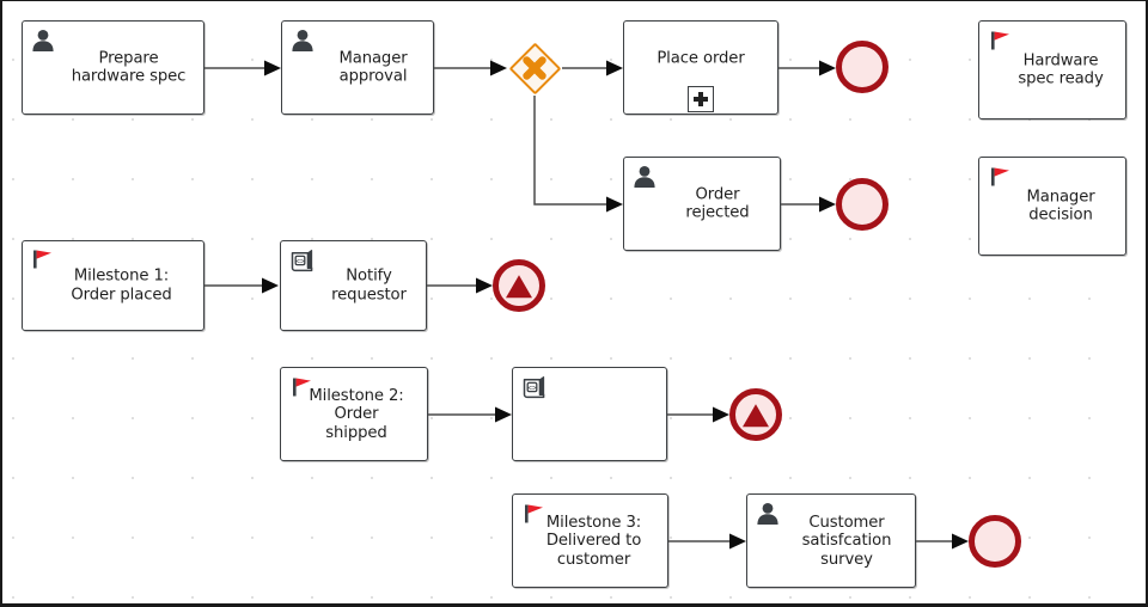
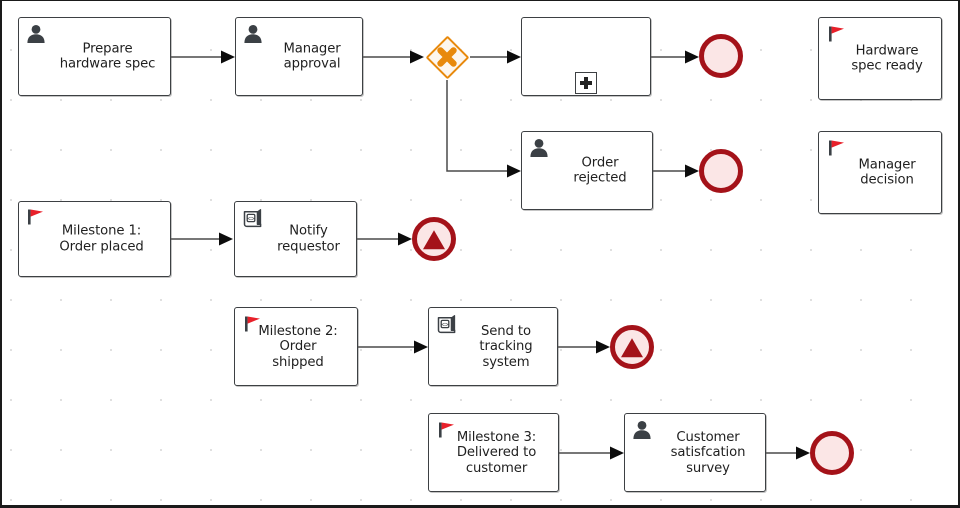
  Prepare
  hardware spec
  Manager
  approval
- Place order
  Hardware
  spec ready
  Order
  rejected
  Manager
  decision
  Milestone 1:
  Order placed
  <>
  Notify
  requestor
  Milestone 2:
  Order
  shipped
  <>
+ Send to
+ tracking
+ system
  Milestone 3:
  Delivered to
  customer
  Customer
  satisfcation
  survey
